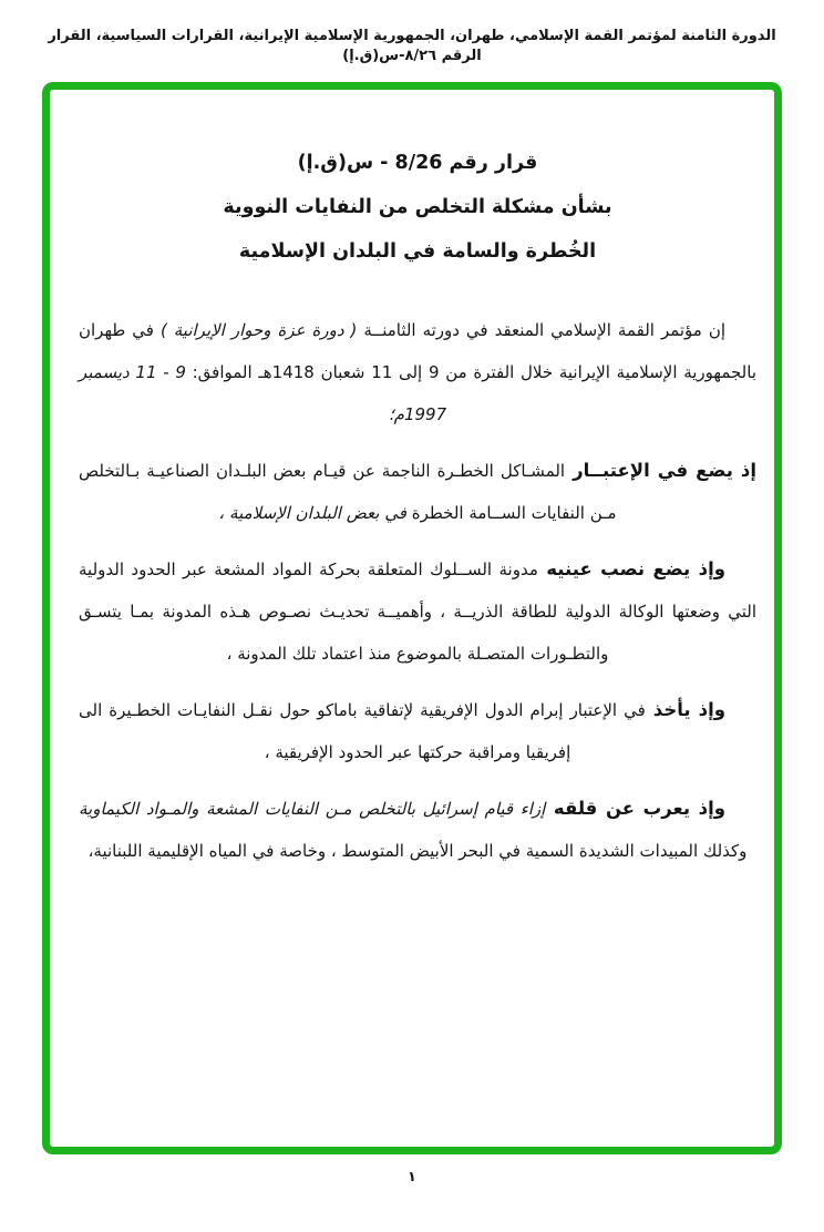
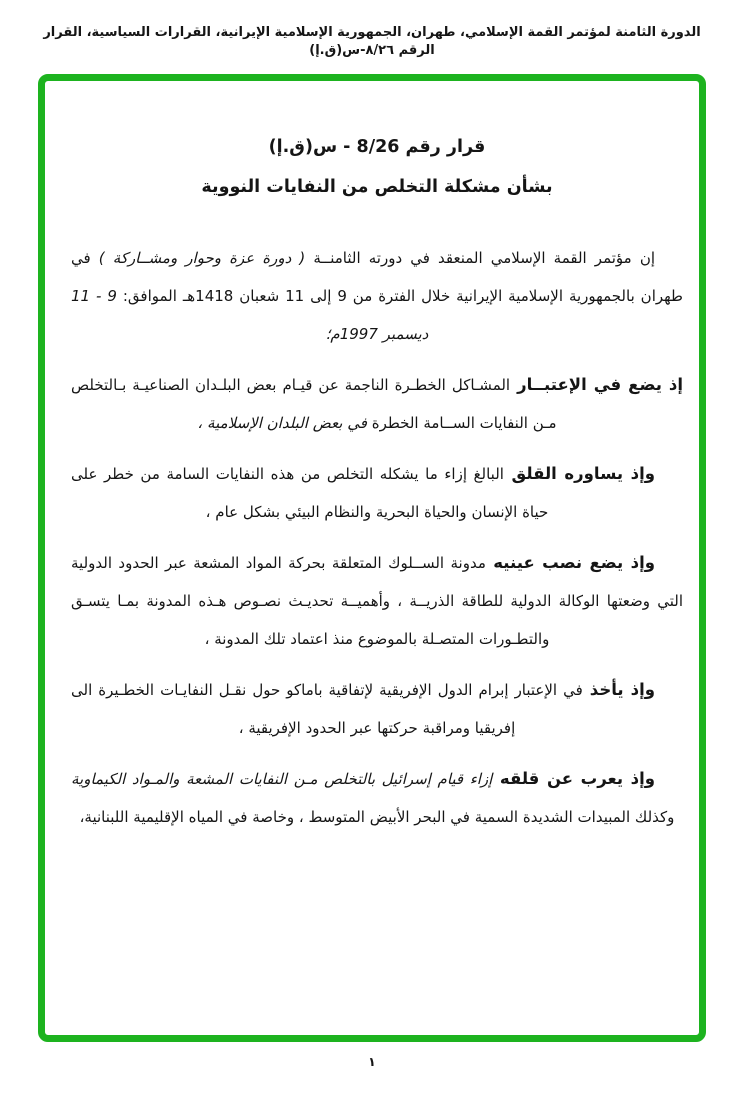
  الدورة الثامنة لمؤتمر القمة الإسلامي، طهران، الجمهورية الإسلامية الإيرانية، القرارات السياسية، القرار الرقم ٨/٢٦-س(ق.إ)
  قرار رقم 8/26 - س(ق.إ)
  بشأن مشكلة التخلص من النفايات النووية
- الخُطرة والسامة في البلدان الإسلامية
- إن مؤتمر القمة الإسلامي المنعقد في دورته الثامنــة ( دورة عزة وحوار الإيرانية ) في طهران بالجمهورية الإسلامية الإيرانية خلال الفترة من 9 إلى 11 شعبان 1418هـ الموافق: 9 - 11 ديسمبر 1997م؛
+ إن مؤتمر القمة الإسلامي المنعقد في دورته الثامنــة ( دورة عزة وحوار ومشــاركة ) في طهران بالجمهورية الإسلامية الإيرانية خلال الفترة من 9 إلى 11 شعبان 1418هـ الموافق: 9 - 11 ديسمبر 1997م؛
  إذ يضع في الإعتبــار المشـاكل الخطـرة الناجمة عن قيـام بعض البلـدان الصناعيـة بـالتخلص مـن النفايات الســامة الخطرة في بعض البلدان الإسلامية ،
+ وإذ يساوره القلق البالغ إزاء ما يشكله التخلص من هذه النفايات السامة من خطر على حياة الإنسان والحياة البحرية والنظام البيئي بشكل عام ،
  وإذ يضع نصب عينيه مدونة الســلوك المتعلقة بحركة المواد المشعة عبر الحدود الدولية التي وضعتها الوكالة الدولية للطاقة الذريــة ، وأهميــة تحديـث نصـوص هـذه المدونة بمـا يتسـق والتطـورات المتصـلة بالموضوع منذ اعتماد تلك المدونة ،
  وإذ يأخذ في الإعتبار إبرام الدول الإفريقية لإتفاقية باماكو حول نقـل النفايـات الخطـيرة الى إفريقيا ومراقبة حركتها عبر الحدود الإفريقية ،
  وإذ يعرب عن قلقه إزاء قيام إسرائيل بالتخلص مـن النفايات المشعة والمـواد الكيماوية وكذلك المبيدات الشديدة السمية في البحر الأبيض المتوسط ، وخاصة في المياه الإقليمية اللبنانية،
  ١
